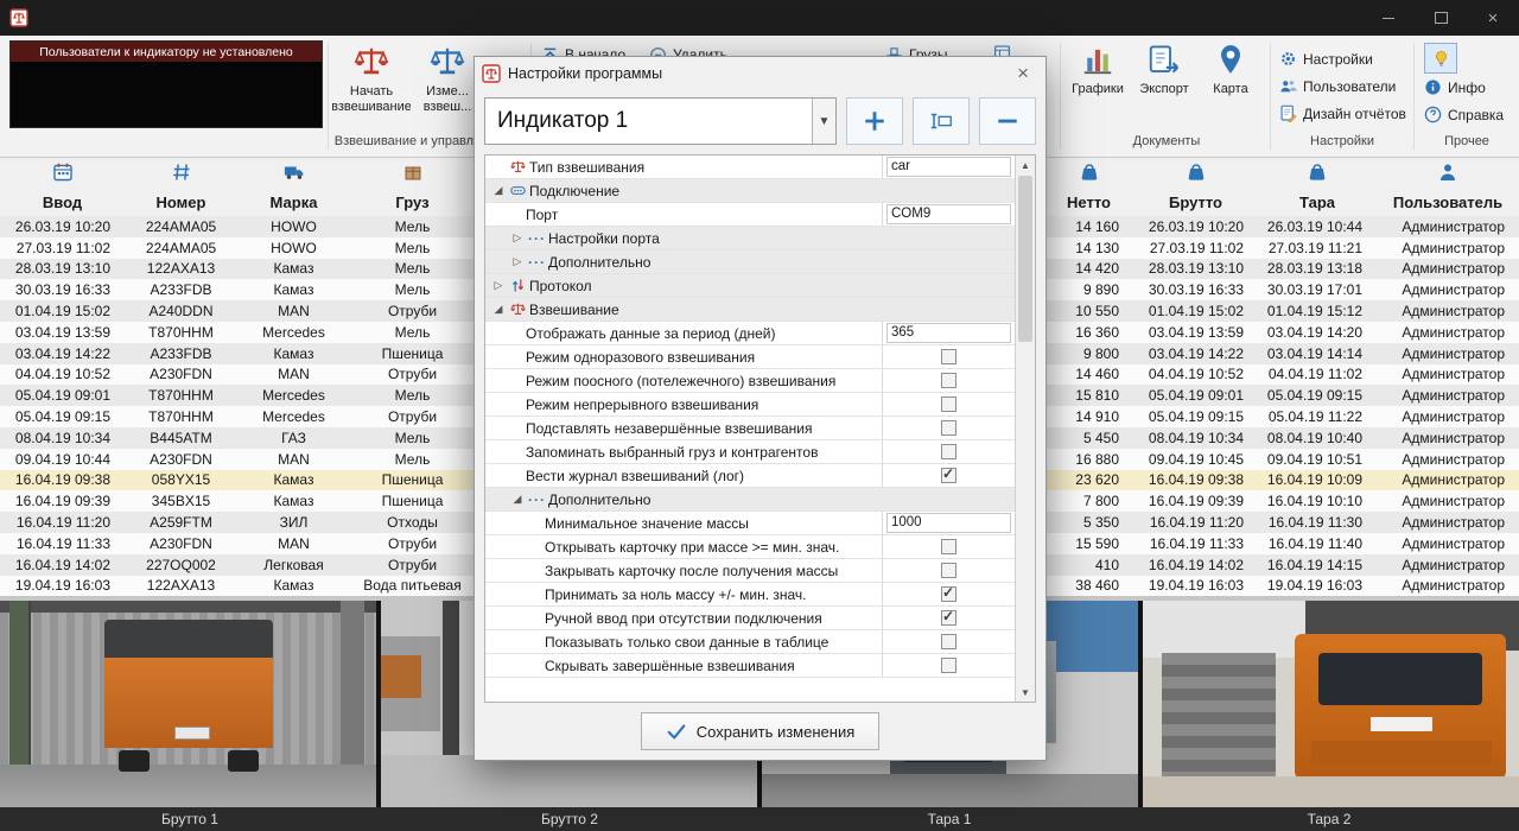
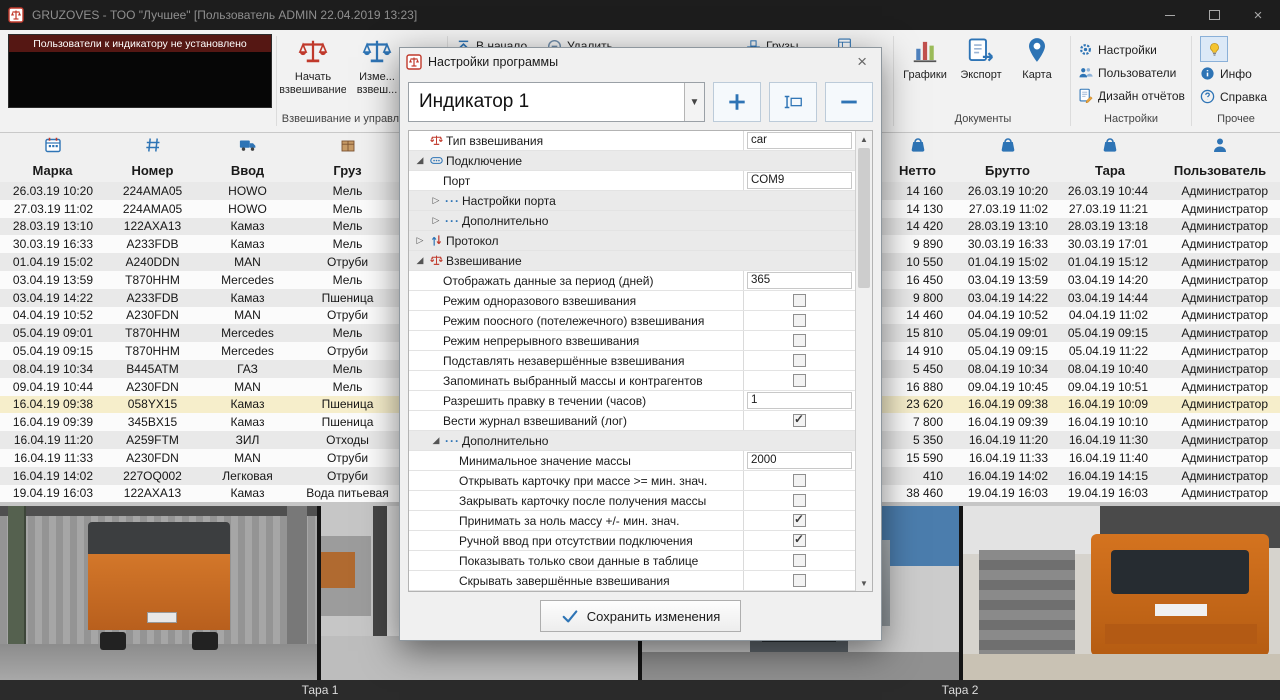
+ GRUZOVES - ТОО "Лучшее" [Пользователь ADMIN 22.04.2019 13:23]
  ×
  Пользователи к индикатору не установлено
  Начать
  взвешивание
  Изме...
  взвеш...
  Взвешивание и управл
  Графики
  Экспорт
  Карта
  Документы
  Настройки
  Пользователи
  Дизайн отчётов
  Настройки
  Инфо
  Справка
  Прочее
  В начало
  Удалить
  Грузы
- Ввод
+ Марка
  Номер
- Марка
+ Ввод
  Груз
  Нетто
  Брутто
  Тара
  Пользователь
  26.03.19 10:20
  224AMA05
  HOWO
  Мель
  14 160
  26.03.19 10:20
  26.03.19 10:44
  Администратор
  27.03.19 11:02
  224AMA05
  HOWO
  Мель
  14 130
  27.03.19 11:02
  27.03.19 11:21
  Администратор
  28.03.19 13:10
  122AXA13
  Камаз
  Мель
  14 420
  28.03.19 13:10
  28.03.19 13:18
  Администратор
  30.03.19 16:33
  A233FDB
  Камаз
  Мель
  9 890
  30.03.19 16:33
  30.03.19 17:01
  Администратор
  01.04.19 15:02
  A240DDN
  MAN
  Отруби
  10 550
  01.04.19 15:02
  01.04.19 15:12
  Администратор
  03.04.19 13:59
  T870HHM
  Mercedes
  Мель
- 16 360
+ 16 450
  03.04.19 13:59
  03.04.19 14:20
  Администратор
  03.04.19 14:22
  A233FDB
  Камаз
  Пшеница
  9 800
  03.04.19 14:22
- 03.04.19 14:14
+ 03.04.19 14:44
  Администратор
  04.04.19 10:52
  A230FDN
  MAN
  Отруби
  14 460
  04.04.19 10:52
  04.04.19 11:02
  Администратор
  05.04.19 09:01
  T870HHM
  Mercedes
  Мель
  15 810
  05.04.19 09:01
  05.04.19 09:15
  Администратор
  05.04.19 09:15
  T870HHM
  Mercedes
  Отруби
  14 910
  05.04.19 09:15
  05.04.19 11:22
  Администратор
  08.04.19 10:34
  B445ATM
  ГАЗ
  Мель
  5 450
  08.04.19 10:34
  08.04.19 10:40
  Администратор
  09.04.19 10:44
  A230FDN
  MAN
  Мель
  16 880
  09.04.19 10:45
  09.04.19 10:51
  Администратор
  16.04.19 09:38
  058YX15
  Камаз
  Пшеница
  23 620
  16.04.19 09:38
  16.04.19 10:09
  Администратор
  16.04.19 09:39
  345BX15
  Камаз
  Пшеница
  7 800
  16.04.19 09:39
  16.04.19 10:10
  Администратор
  16.04.19 11:20
  A259FTM
  ЗИЛ
  Отходы
  5 350
  16.04.19 11:20
  16.04.19 11:30
  Администратор
  16.04.19 11:33
  A230FDN
  MAN
  Отруби
  15 590
  16.04.19 11:33
  16.04.19 11:40
  Администратор
  16.04.19 14:02
  227OQ002
  Легковая
  Отруби
  410
  16.04.19 14:02
  16.04.19 14:15
  Администратор
  19.04.19 16:03
  122AXA13
  Камаз
  Вода питьевая
  38 460
  19.04.19 16:03
  19.04.19 16:03
  Администратор
- Брутто 1
- Брутто 2
  Тара 1
  Тара 2
  Настройки программы
  ×
  Индикатор 1
  ▼
  Тип взвешивания
  car
  ◢
  Подключение
  Порт
  COM9
  ▷
  ···
  Настройки порта
  ▷
  ···
  Дополнительно
  ▷
  Протокол
  ◢
  Взвешивание
  Отображать данные за период (дней)
  365
  Режим одноразового взвешивания
  Режим поосного (потележечного) взвешивания
  Режим непрерывного взвешивания
  Подставлять незавершённые взвешивания
- Запоминать выбранный груз и контрагентов
+ Запоминать выбранный массы и контрагентов
+ Разрешить правку в течении (часов)
+ 1
  Вести журнал взвешиваний (лог)
  ◢
  ···
  Дополнительно
  Минимальное значение массы
- 1000
+ 2000
  Открывать карточку при массе >= мин. знач.
  Закрывать карточку после получения массы
  Принимать за ноль массу +/- мин. знач.
  Ручной ввод при отсутствии подключения
  Показывать только свои данные в таблице
  Скрывать завершённые взвешивания
  ▲
  ▼
  Сохранить изменения
